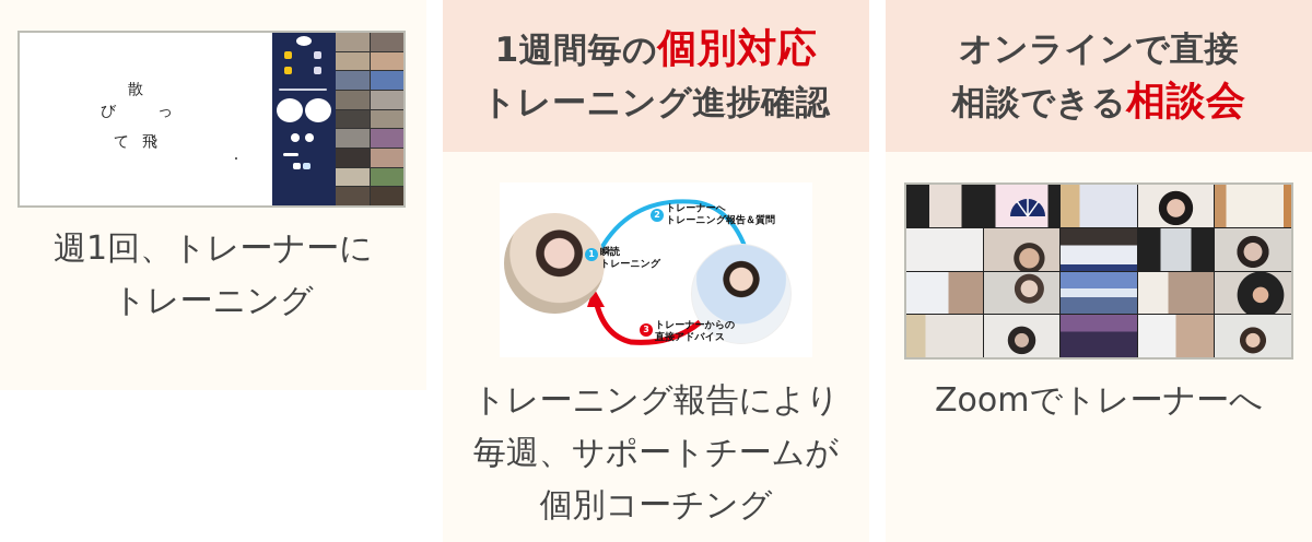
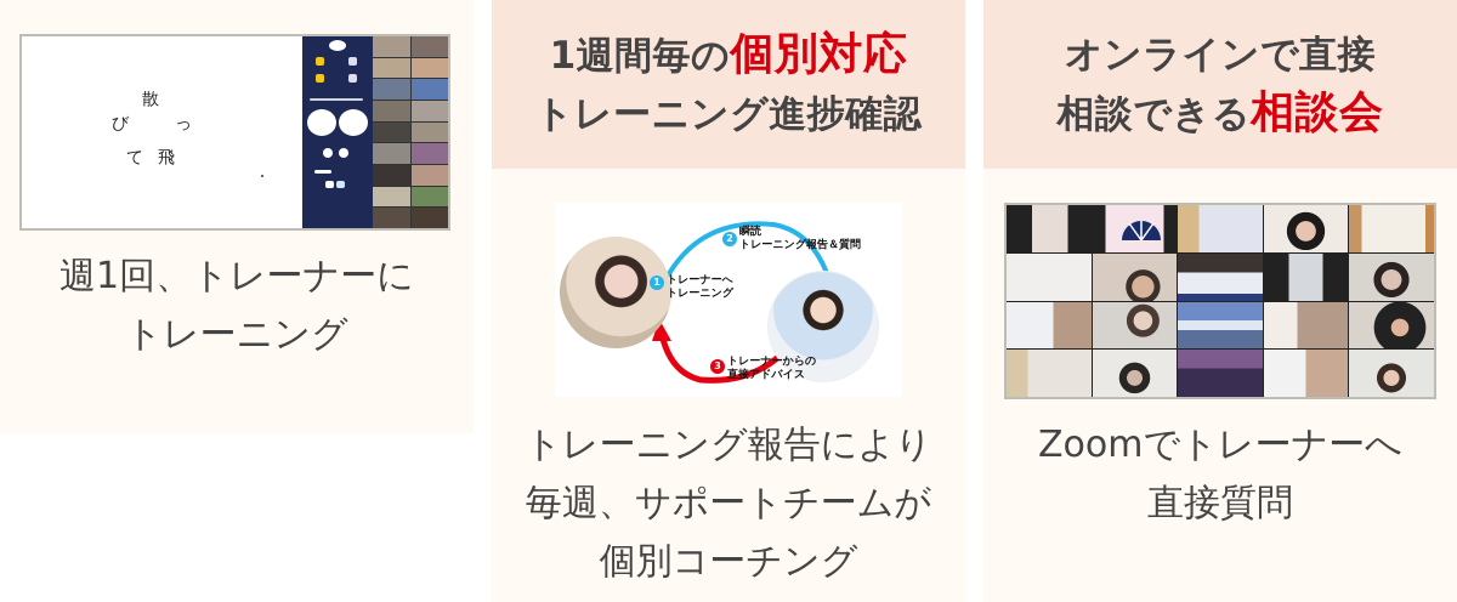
  散
  び
  っ
  て
  飛
  週1回、トレーナーに
  トレーニング
  1週間毎の個別対応
  トレーニング進捗確認
  1
- 瞬読
+ トレーナーへ
  トレーニング
  2
- トレーナーへ
+ 瞬読
  トレーニング報告＆質問
  3
  トレーナーからの
  直接アドバイス
  トレーニング報告により
  毎週、サポートチームが
  個別コーチング
  オンラインで直接
  相談できる相談会
  Zoomでトレーナーへ
+ 直接質問
